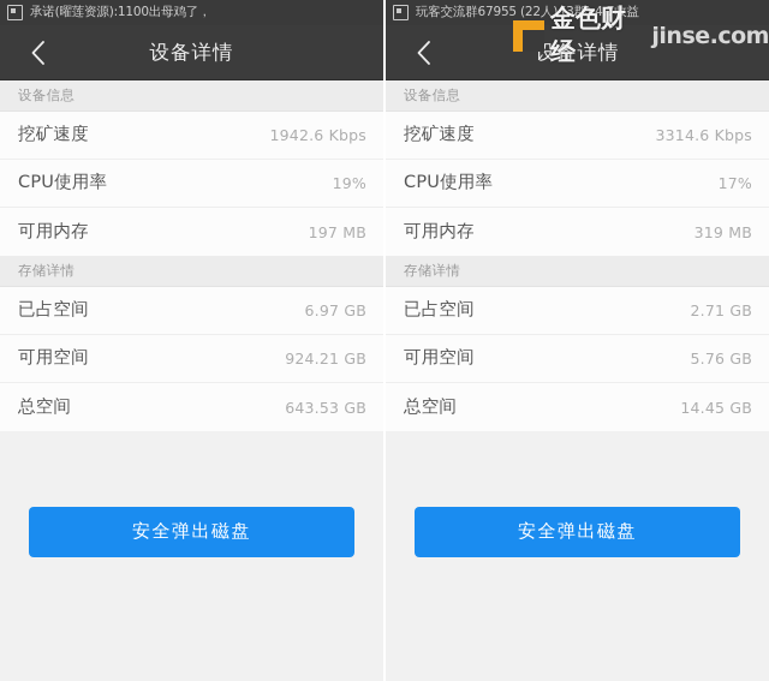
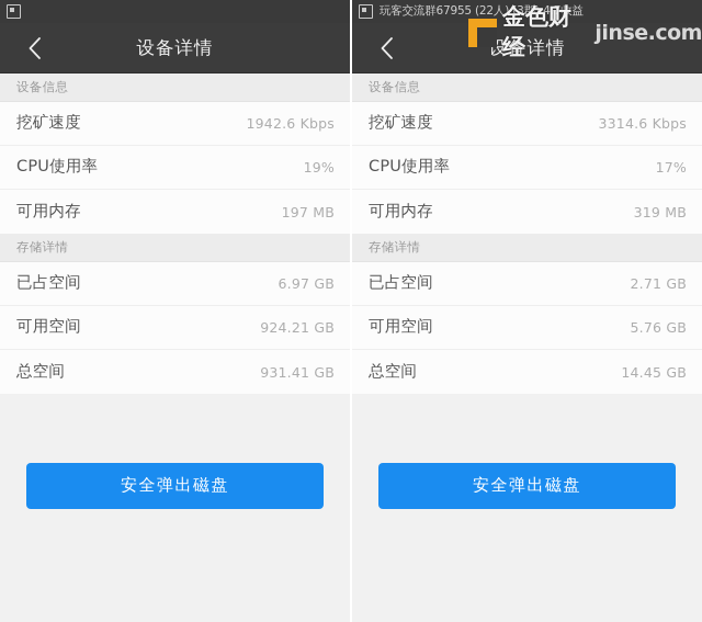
- 承诺(曜莲资源):1100出母鸡了，
  设备详情
  设备信息
  挖矿速度
  1942.6 Kbps
  CPU使用率
  19%
  可用内存
  197 MB
  存储详情
  已占空间
  6.97 GB
  可用空间
  924.21 GB
  总空间
- 643.53 GB
+ 931.41 GB
  安全弹出磁盘
  玩客交流群67955 (22人) (3郡):4.7收益
  设备详情
  设备信息
  挖矿速度
  3314.6 Kbps
  CPU使用率
  17%
  可用内存
  319 MB
  存储详情
  已占空间
  2.71 GB
  可用空间
  5.76 GB
  总空间
  14.45 GB
  安全弹出磁盘
  金色财经
  jinse.com
